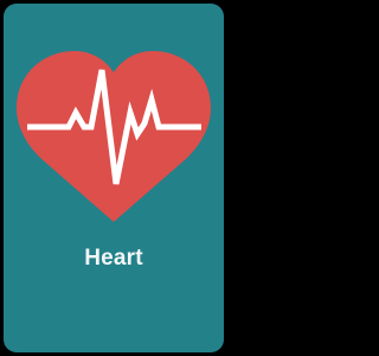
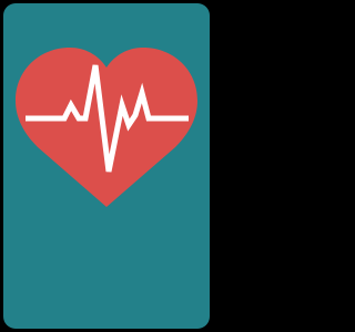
- Heart
